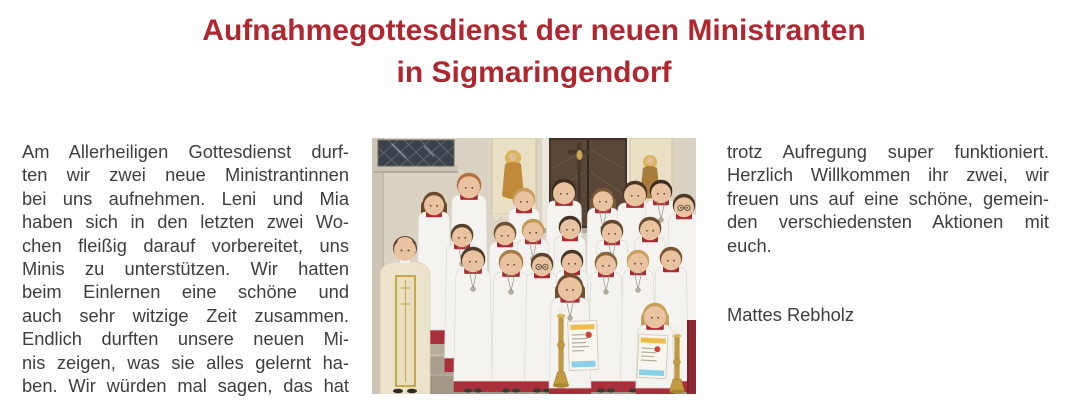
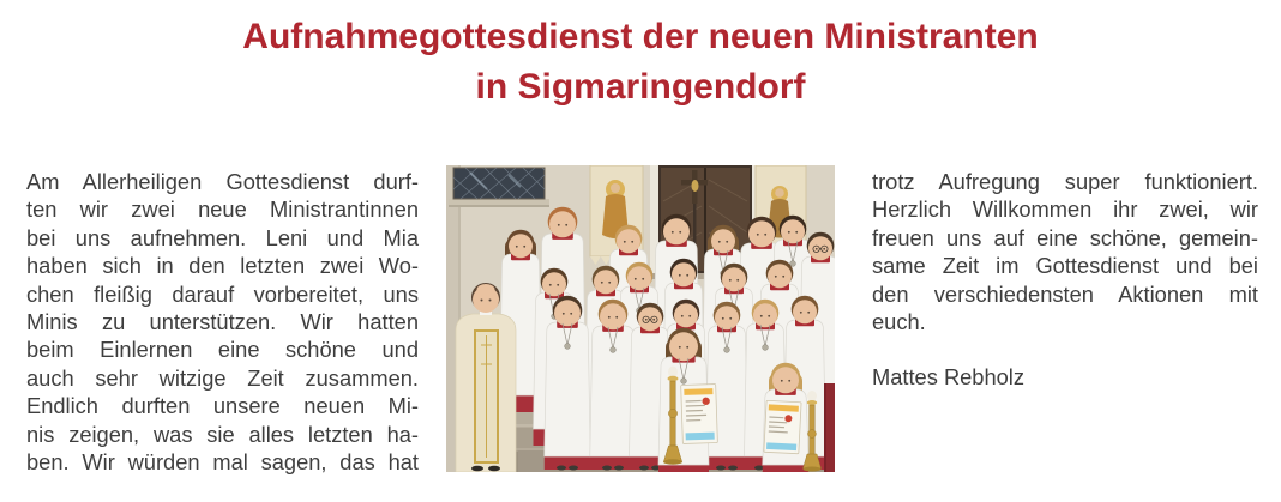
  Aufnahmegottesdienst der neuen Ministranten
  in Sigmaringendorf
  Am Allerheiligen Gottesdienst durf-
  ten wir zwei neue Ministrantinnen
  bei uns aufnehmen. Leni und Mia
  haben sich in den letzten zwei Wo-
  chen fleißig darauf vorbereitet, uns
  Minis zu unterstützen. Wir hatten
  beim Einlernen eine schöne und
  auch sehr witzige Zeit zusammen.
  Endlich durften unsere neuen Mi-
- nis zeigen, was sie alles gelernt ha-
+ nis zeigen, was sie alles letzten ha-
  ben. Wir würden mal sagen, das hat
  trotz Aufregung super funktioniert.
  Herzlich Willkommen ihr zwei, wir
  freuen uns auf eine schöne, gemein-
+ same Zeit im Gottesdienst und bei
  den verschiedensten Aktionen mit
  euch.
  Mattes Rebholz
